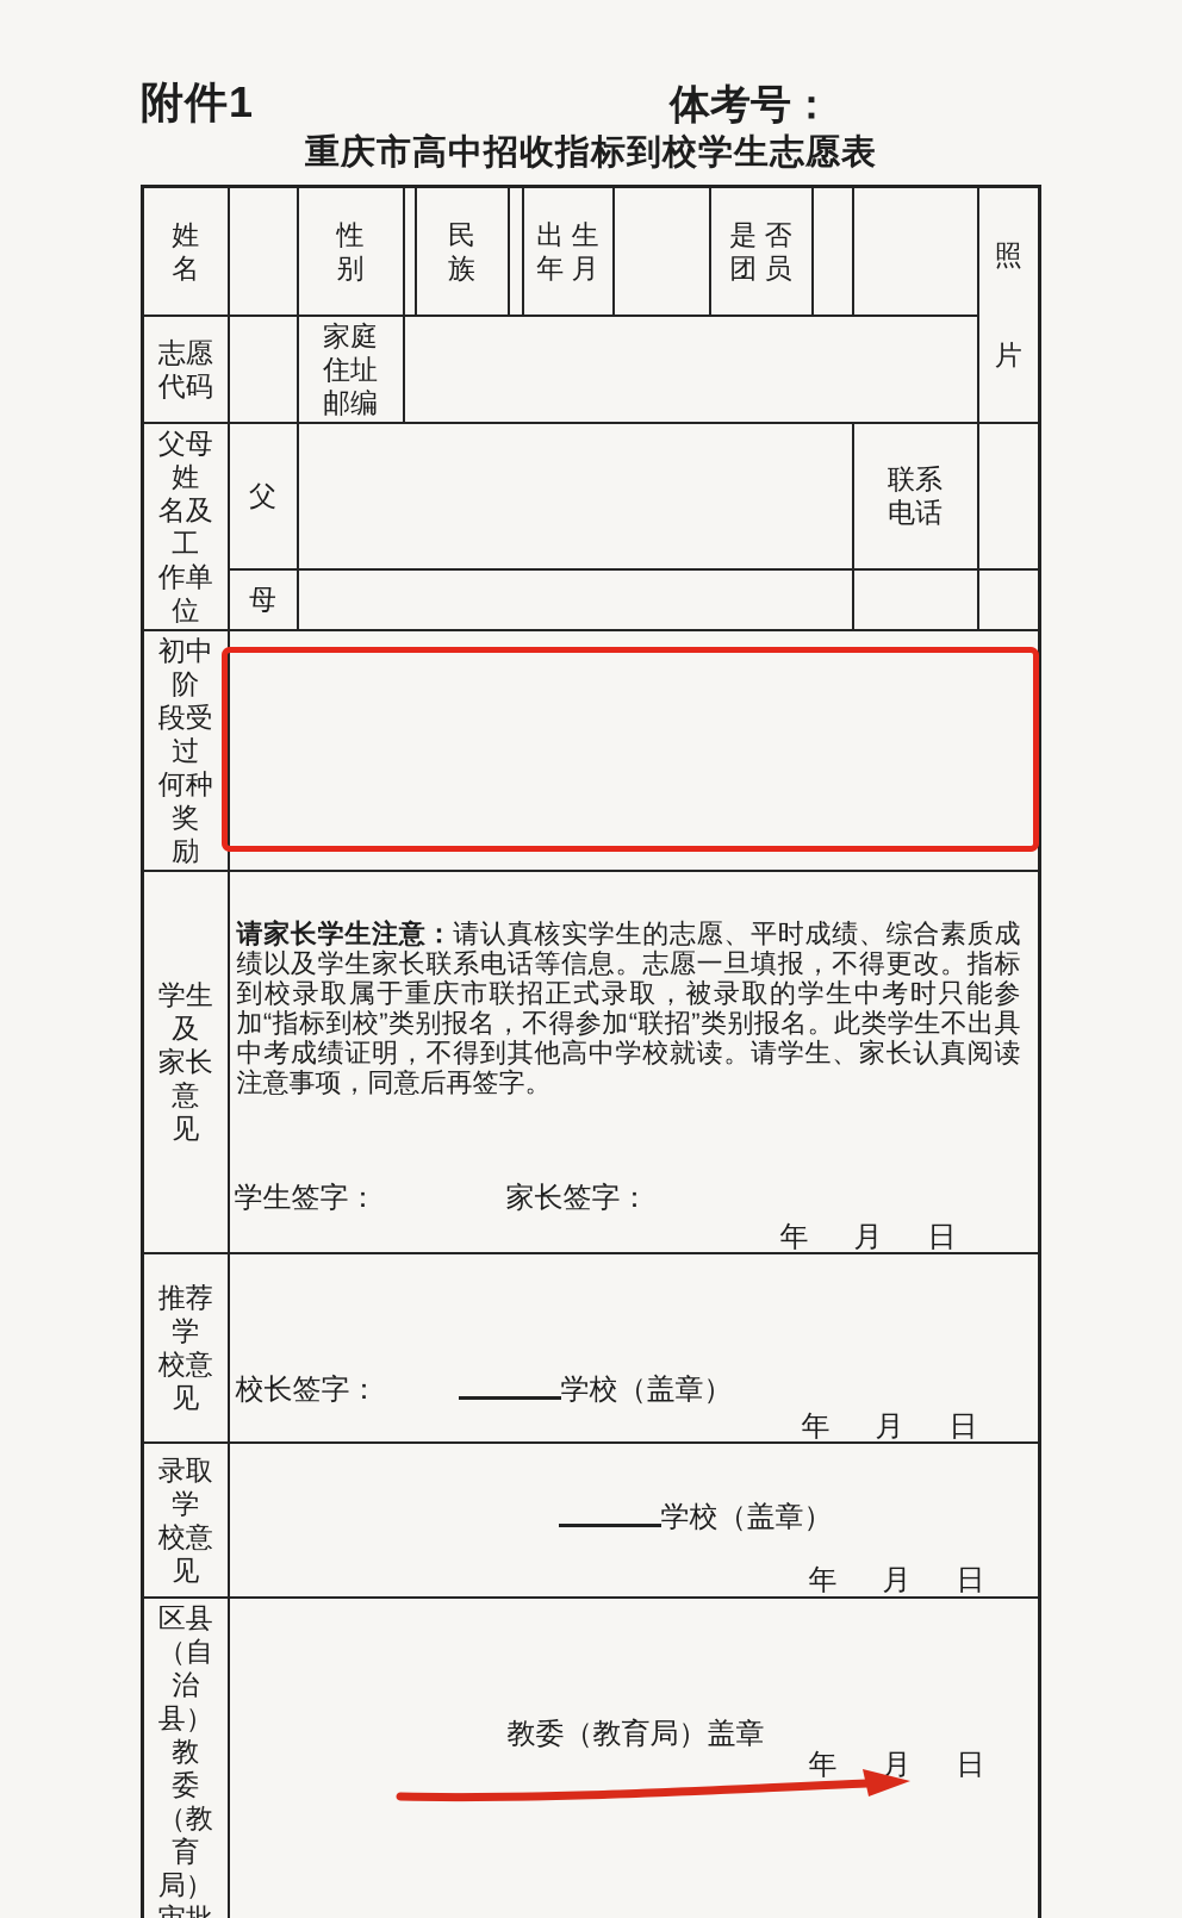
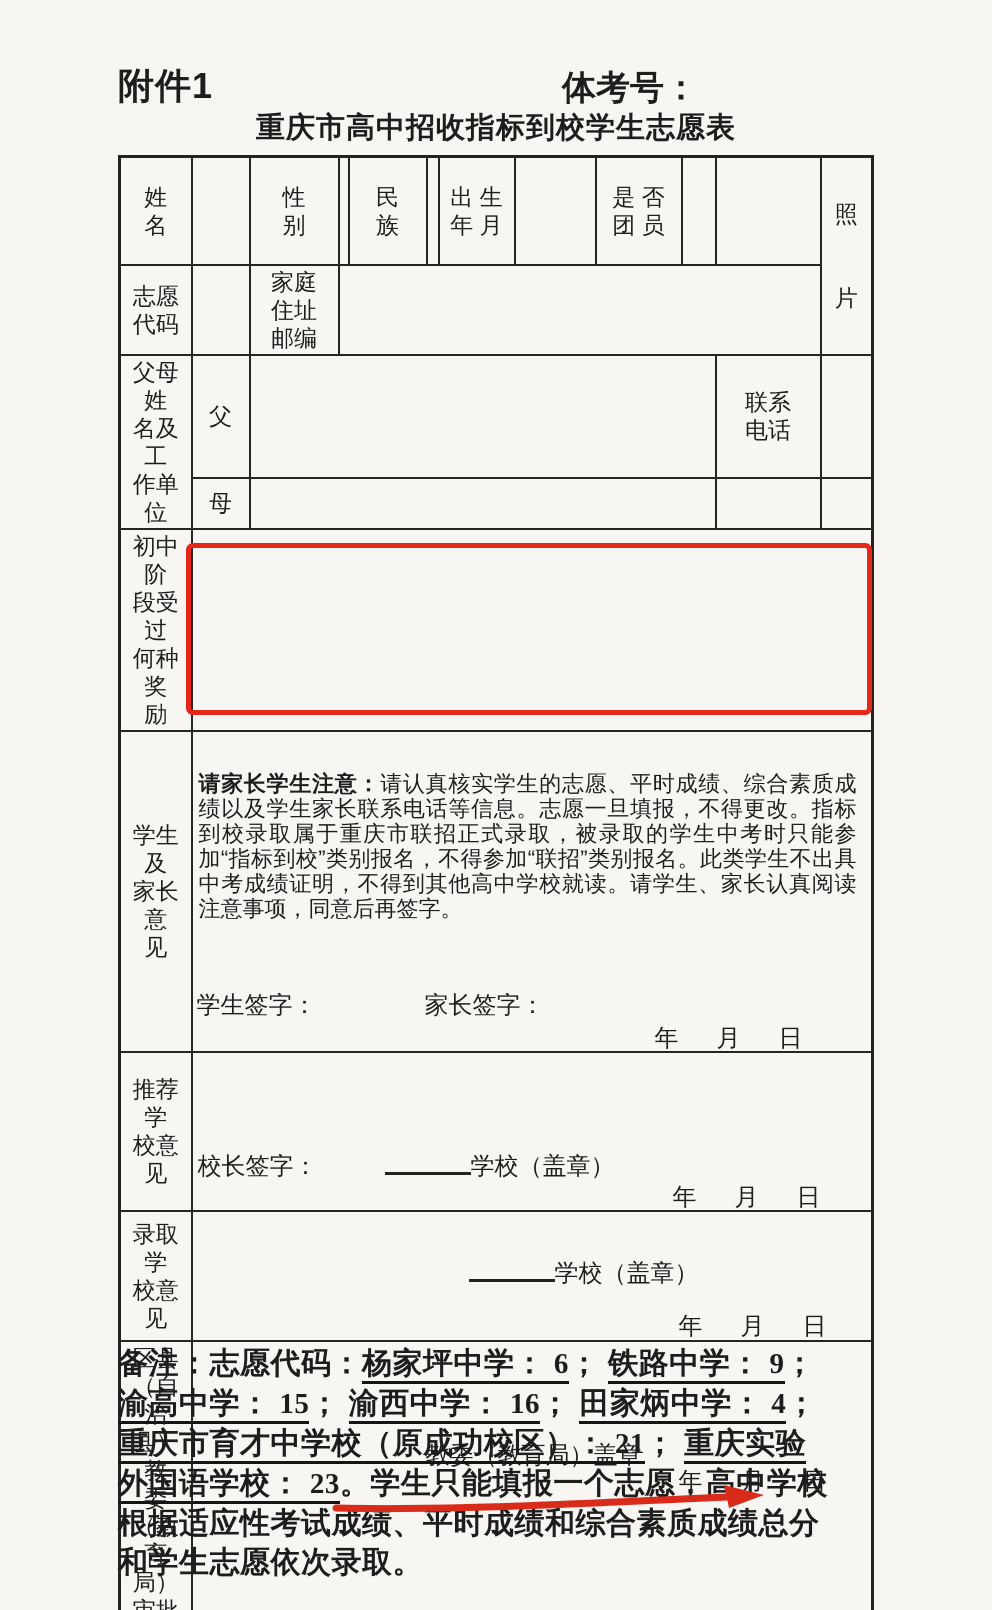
  附件1
  体考号：
  重庆市高中招收指标到校学生志愿表
  姓 名		性 别		民 族		出 生 年 月		是 否 团 员			照 片
  志愿 代码		家庭 住址 邮编
  父母姓 名及工 作单位	父		联系 电话
  母
  初中阶 段受过 何种奖 励
  学生及 家长意 见	请家长学生注意：请认真核实学生的志愿、平时成绩、综合素质成绩以及学生家长联系电话等信息。志愿一旦填报，不得更改。指标到校录取属于重庆市联招正式录取，被录取的学生中考时只能参加“指标到校”类别报名，不得参加“联招”类别报名。此类学生不出具中考成绩证明，不得到其他高中学校就读。请学生、家长认真阅读注意事项，同意后再签字。 学生签字： 家长签字： 年 月 日
  推荐学 校意见	校长签字： 学校（盖章） 年 月 日
  录取学 校意见	学校（盖章） 年 月 日
  区县 （自治 县）教 委（教 育局）	教委（教育局）盖章 年 月 日
+ 备注：志愿代码：杨家坪中学： 6； 铁路中学： 9；
+ 渝高中学： 15； 渝西中学： 16； 田家炳中学： 4；
+ 重庆市育才中学校（原成功校区）： 21； 重庆实验
+ 外国语学校： 23。学生只能填报一个志愿，高中学校
+ 根据适应性考试成绩、平时成绩和综合素质成绩总分
+ 和学生志愿依次录取。
